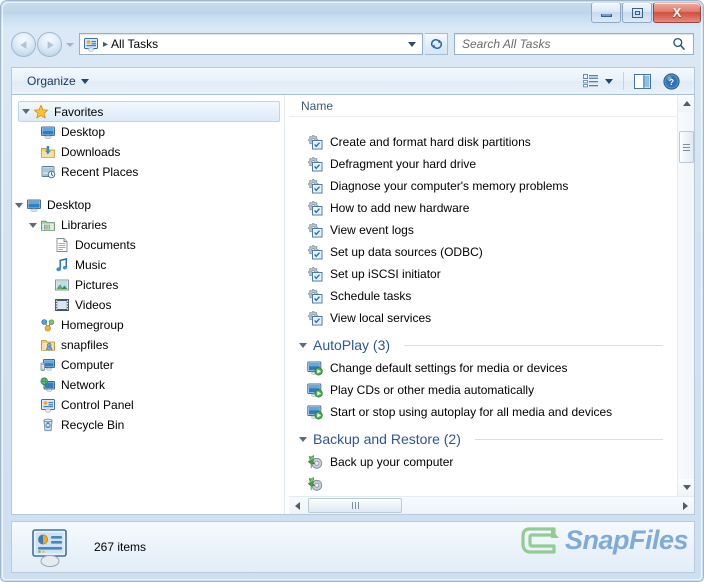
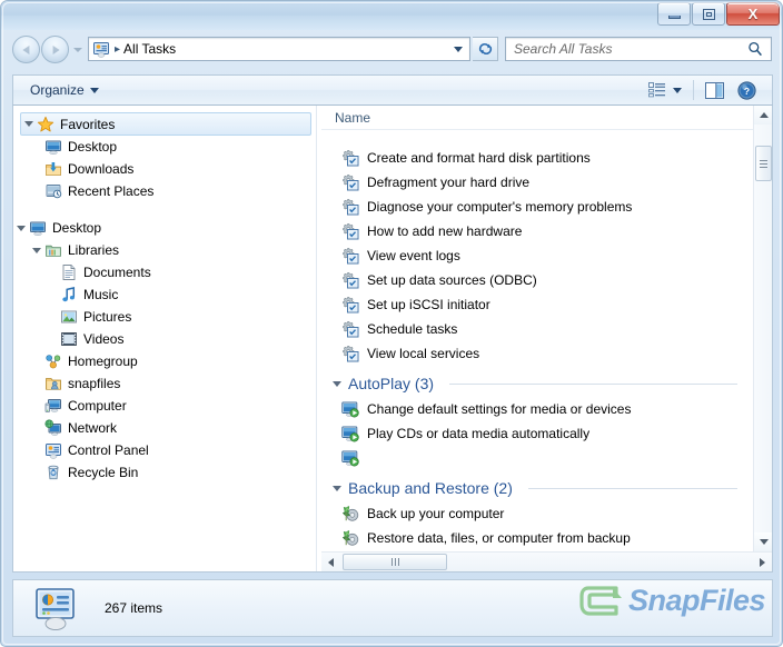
  X
  ▸
  All Tasks
  Search All Tasks
  Organize
  ?
  Favorites
  Desktop
  Downloads
  Recent Places
  Desktop
  Libraries
  Documents
  Music
  Pictures
  Videos
  Homegroup
  snapfiles
  Computer
  Network
  Control Panel
  Recycle Bin
  Name
  Create and format hard disk partitions
  Defragment your hard drive
  Diagnose your computer's memory problems
  How to add new hardware
  View event logs
  Set up data sources (ODBC)
  Set up iSCSI initiator
  Schedule tasks
  View local services
  AutoPlay (3)
  Change default settings for media or devices
- Play CDs or other media automatically
+ Play CDs or data media automatically
- Start or stop using autoplay for all media and devices
  Backup and Restore (2)
  Back up your computer
+ Restore data, files, or computer from backup
  267 items
  SnapFiles
